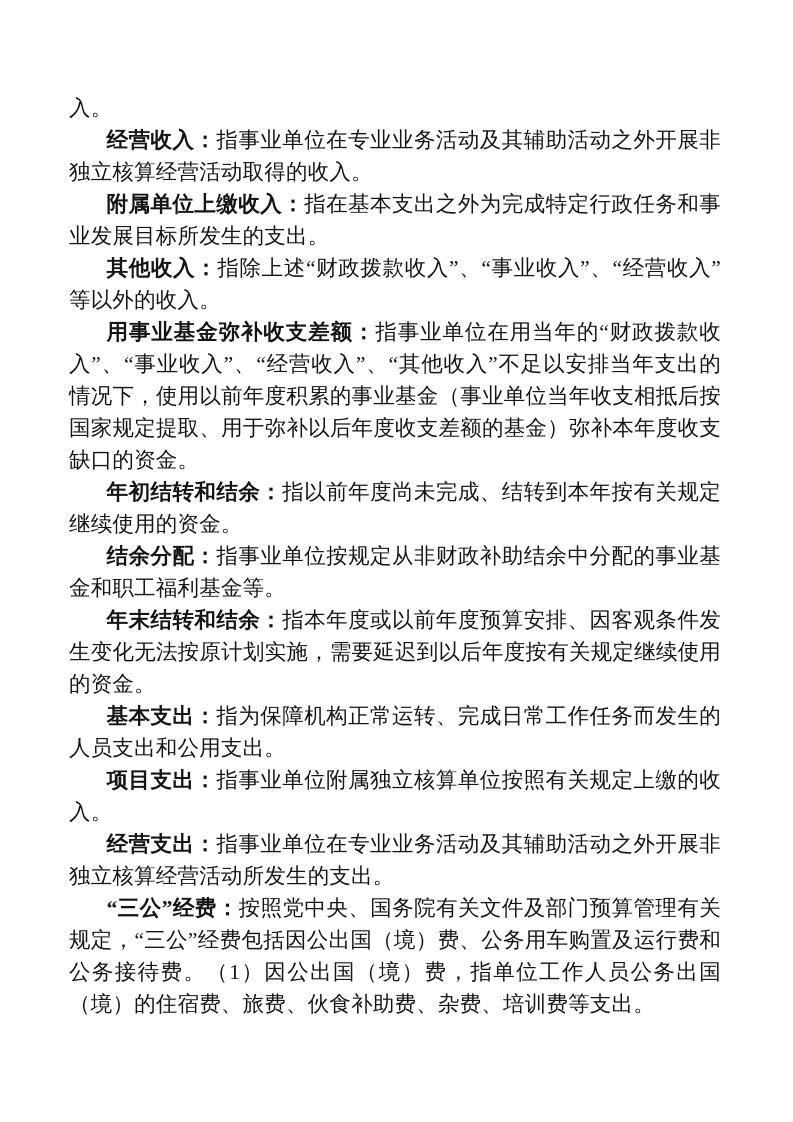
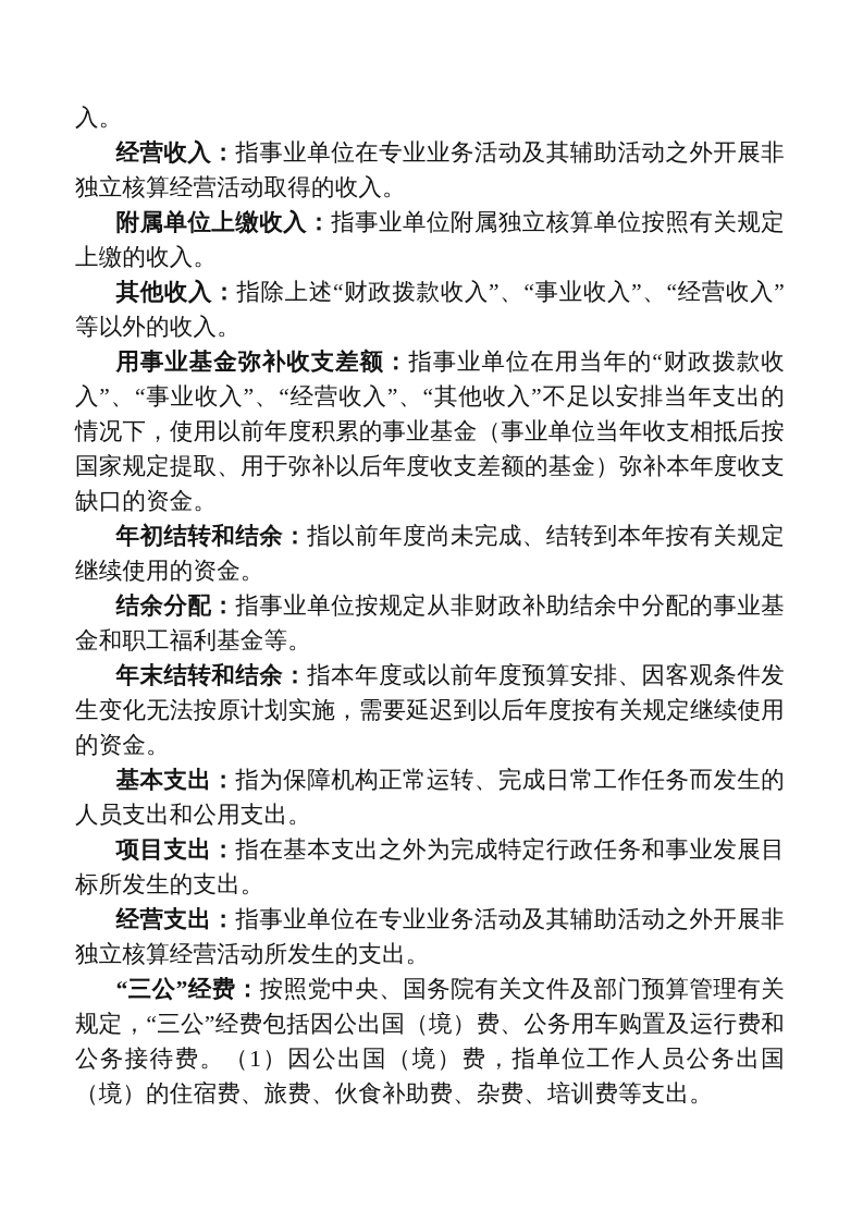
  入。
  经营收入：指事业单位在专业业务活动及其辅助活动之外开展非独立核算经营活动取得的收入。
- 附属单位上缴收入：指在基本支出之外为完成特定行政任务和事业发展目标所发生的支出。
+ 附属单位上缴收入：指事业单位附属独立核算单位按照有关规定上缴的收入。
  其他收入：指除上述“财政拨款收入”、“事业收入”、“经营收入”等以外的收入。
  用事业基金弥补收支差额：指事业单位在用当年的“财政拨款收入”、“事业收入”、“经营收入”、“其他收入”不足以安排当年支出的情况下，使用以前年度积累的事业基金（事业单位当年收支相抵后按国家规定提取、用于弥补以后年度收支差额的基金）弥补本年度收支缺口的资金。
  年初结转和结余：指以前年度尚未完成、结转到本年按有关规定继续使用的资金。
  结余分配：指事业单位按规定从非财政补助结余中分配的事业基金和职工福利基金等。
  年末结转和结余：指本年度或以前年度预算安排、因客观条件发生变化无法按原计划实施，需要延迟到以后年度按有关规定继续使用的资金。
  基本支出：指为保障机构正常运转、完成日常工作任务而发生的人员支出和公用支出。
- 项目支出：指事业单位附属独立核算单位按照有关规定上缴的收入。
+ 项目支出：指在基本支出之外为完成特定行政任务和事业发展目标所发生的支出。
  经营支出：指事业单位在专业业务活动及其辅助活动之外开展非独立核算经营活动所发生的支出。
  “三公”经费：按照党中央、国务院有关文件及部门预算管理有关规定，“三公”经费包括因公出国（境）费、公务用车购置及运行费和公务接待费。（1）因公出国（境）费，指单位工作人员公务出国（境）的住宿费、旅费、伙食补助费、杂费、培训费等支出。
